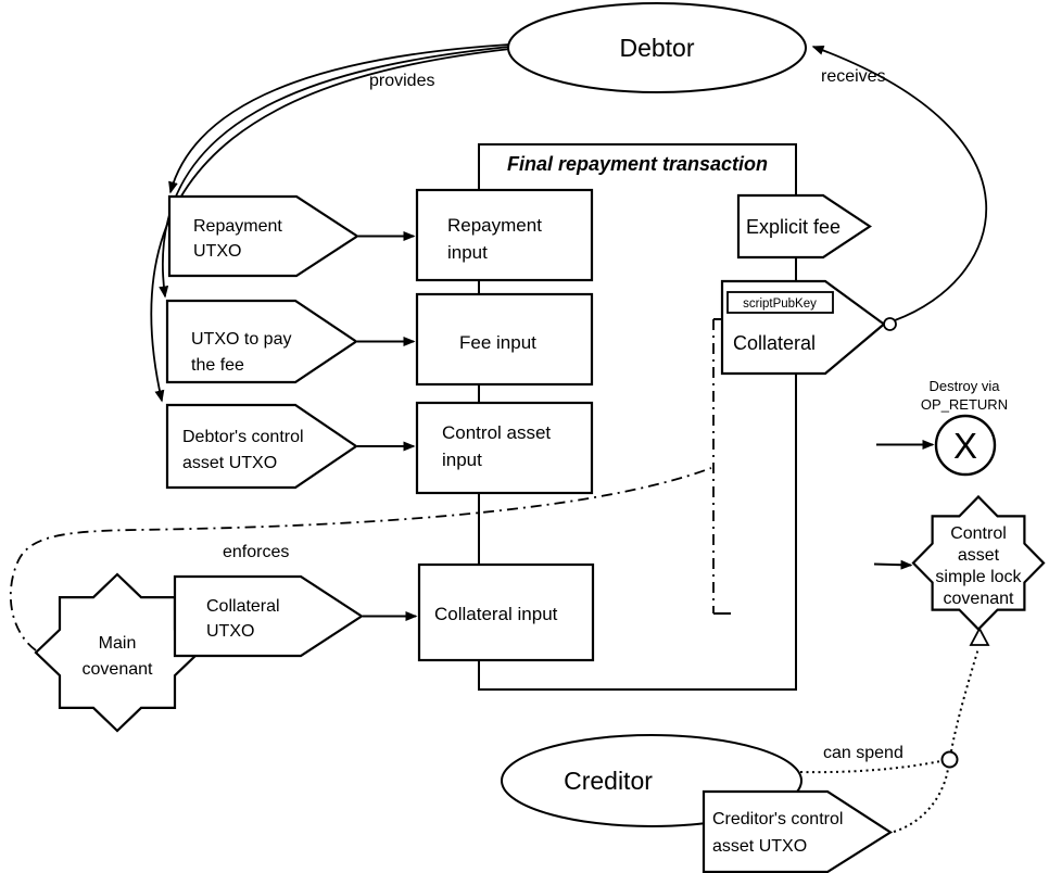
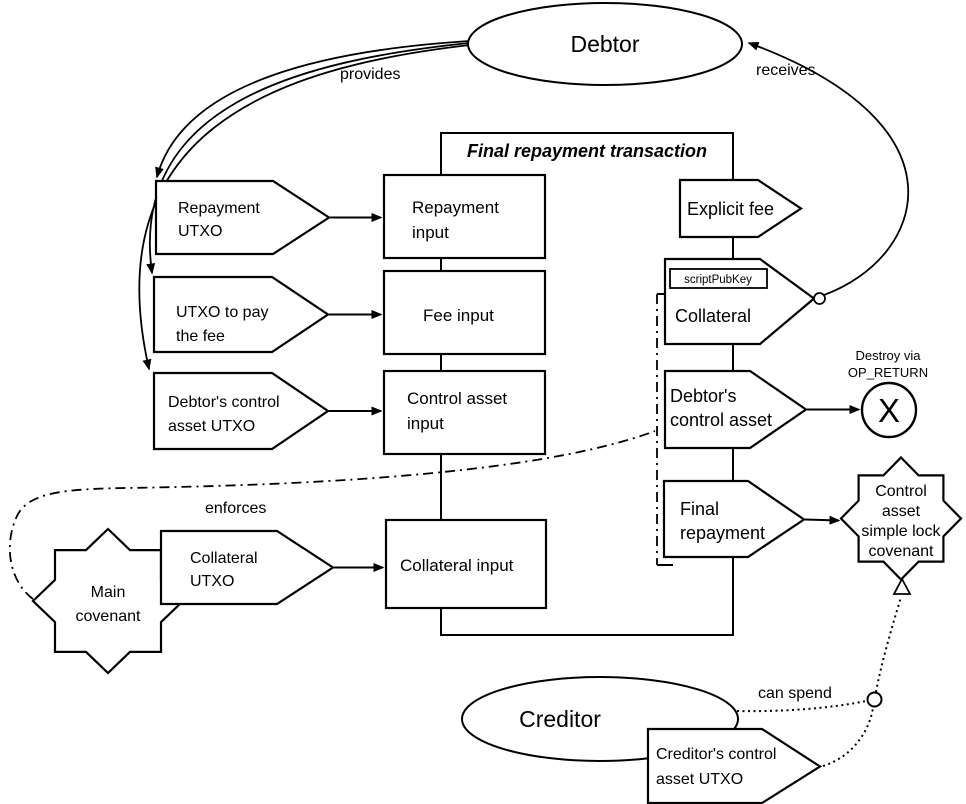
  Final repayment transaction
  Repayment
  UTXO
  UTXO to pay
  the fee
  Debtor's control
  asset UTXO
  Main
  covenant
  Collateral
  UTXO
  Repayment
  input
  Fee input
  Control asset
  input
  Collateral input
  Explicit fee
  scriptPubKey
  Collateral
+ Debtor's
+ control asset
+ Final
+ repayment
  Destroy via
  OP_RETURN
  X
  Control
  asset
  simple lock
  covenant
  Debtor
  Creditor
  Creditor's control
  asset UTXO
  provides
  receives
  enforces
  can spend
